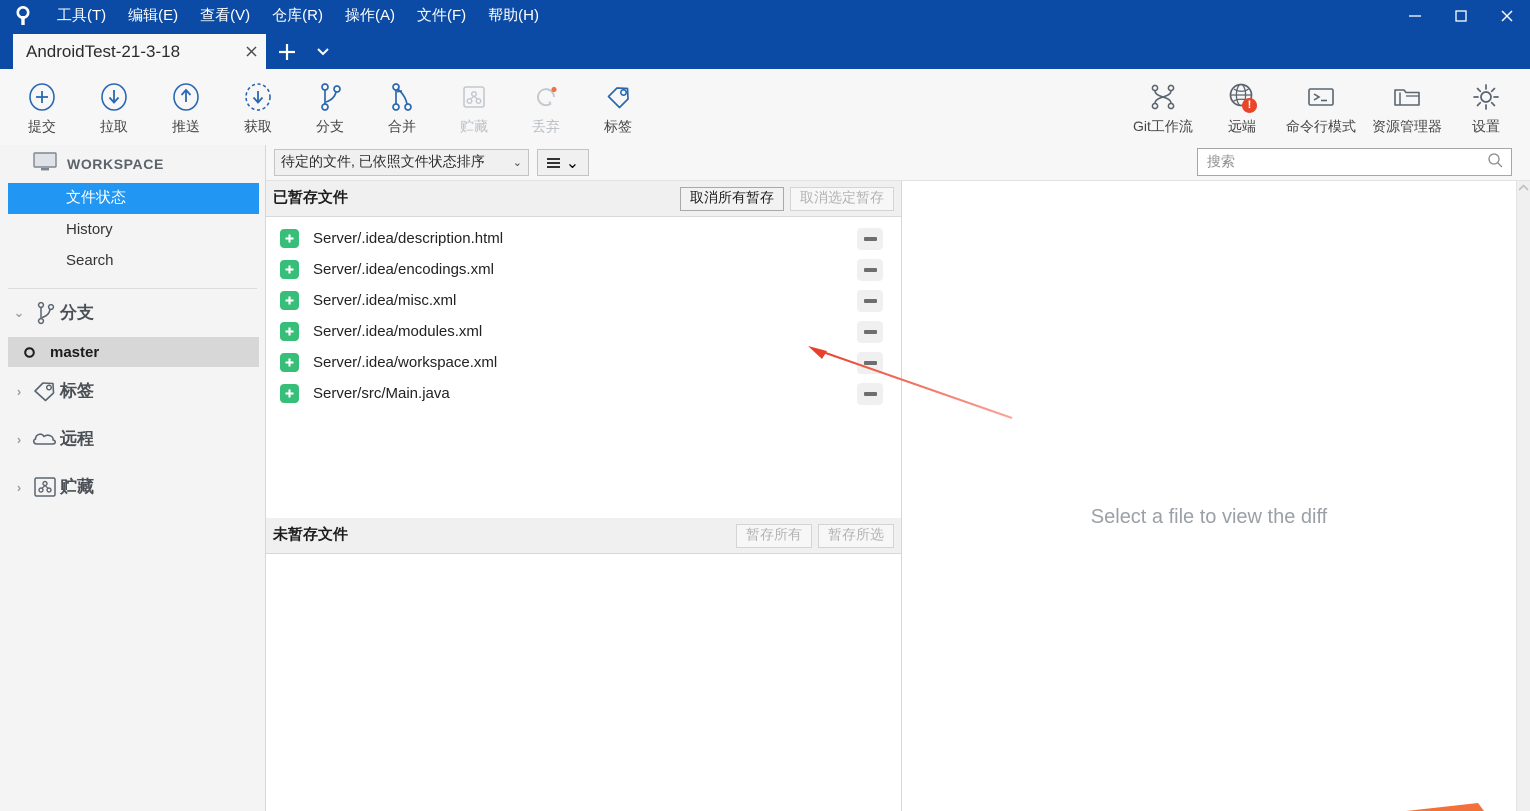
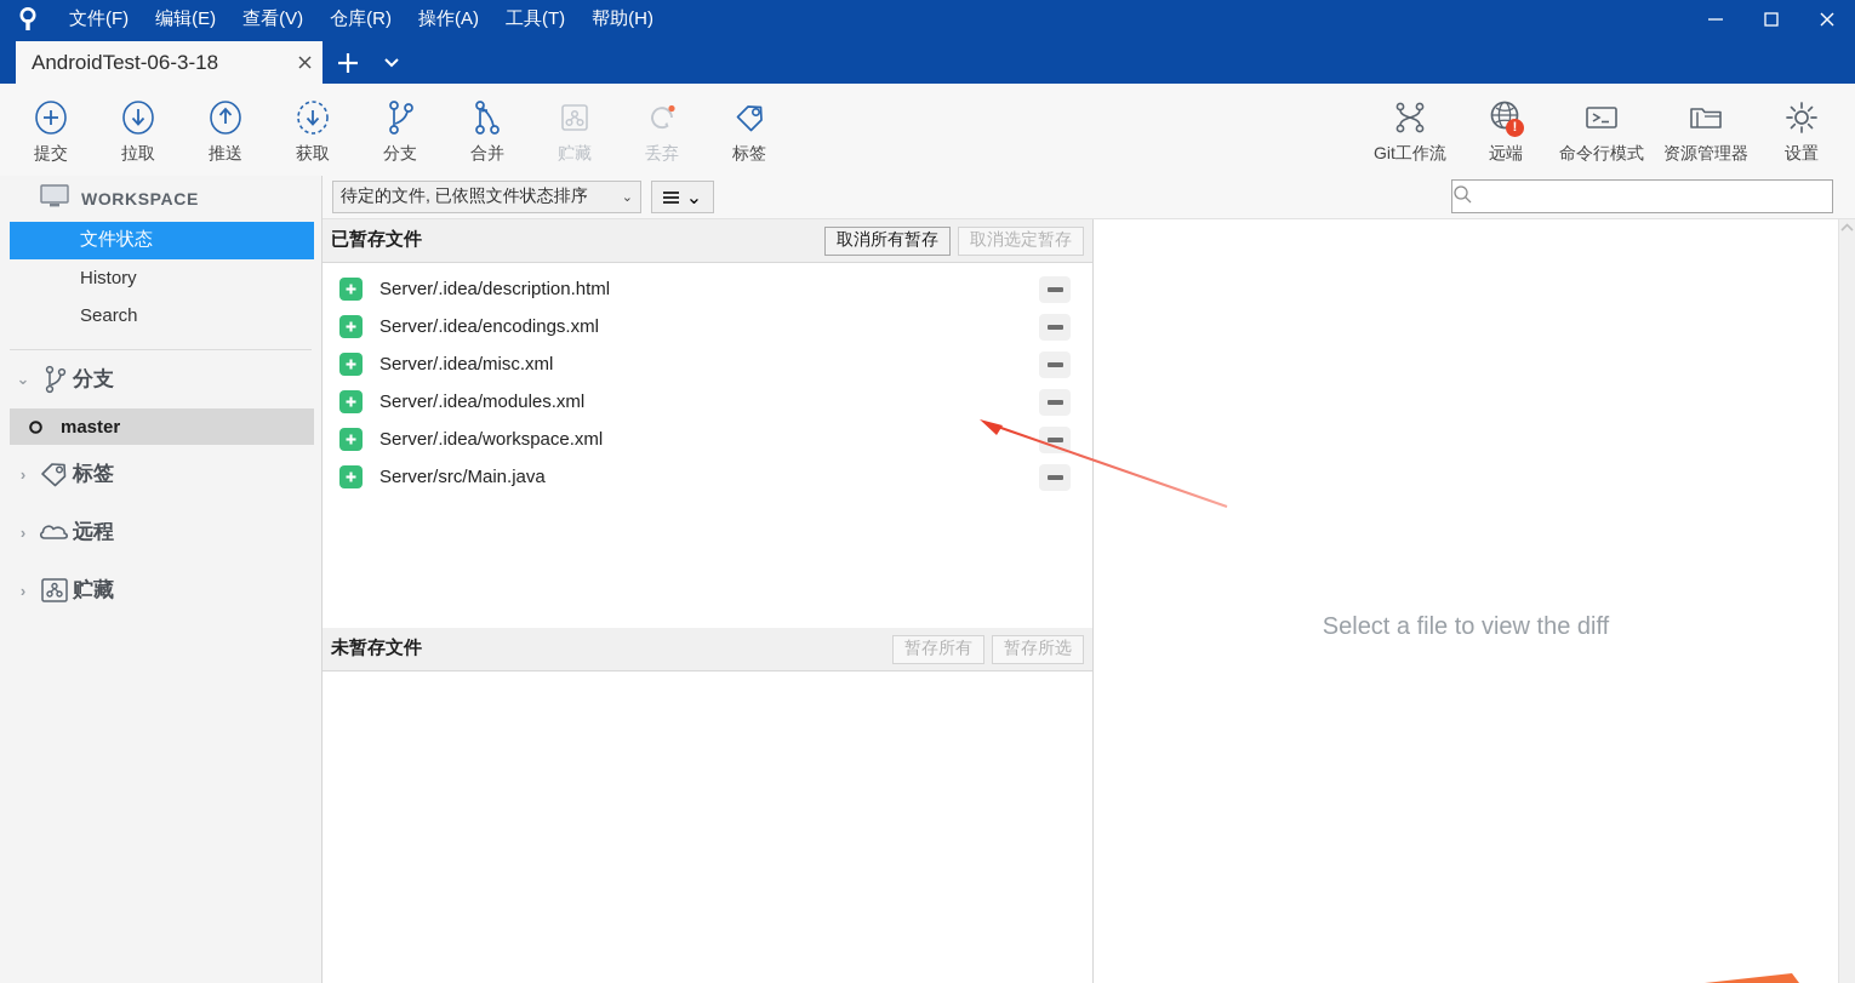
- 工具(T)
+ 文件(F)
  编辑(E)
  查看(V)
  仓库(R)
  操作(A)
- 文件(F)
+ 工具(T)
  帮助(H)
- AndroidTest-21-3-18
+ AndroidTest-06-3-18
  提交
  拉取
  推送
  获取
  分支
  合并
  贮藏
  丢弃
  标签
  Git工作流
  !
  远端
  命令行模式
  资源管理器
  设置
  WORKSPACE
  文件状态
  History
  Search
  ⌄
  分支
  master
  ›
  标签
  ›
  远程
  ›
  贮藏
  待定的文件, 已依照文件状态排序
  ⌄
  ⌄
- 搜索
  已暂存文件
  取消所有暂存
  取消选定暂存
  Server/.idea/description.html
  Server/.idea/encodings.xml
  Server/.idea/misc.xml
  Server/.idea/modules.xml
  Server/.idea/workspace.xml
  Server/src/Main.java
  未暂存文件
  暂存所有
  暂存所选
  Select a file to view the diff
